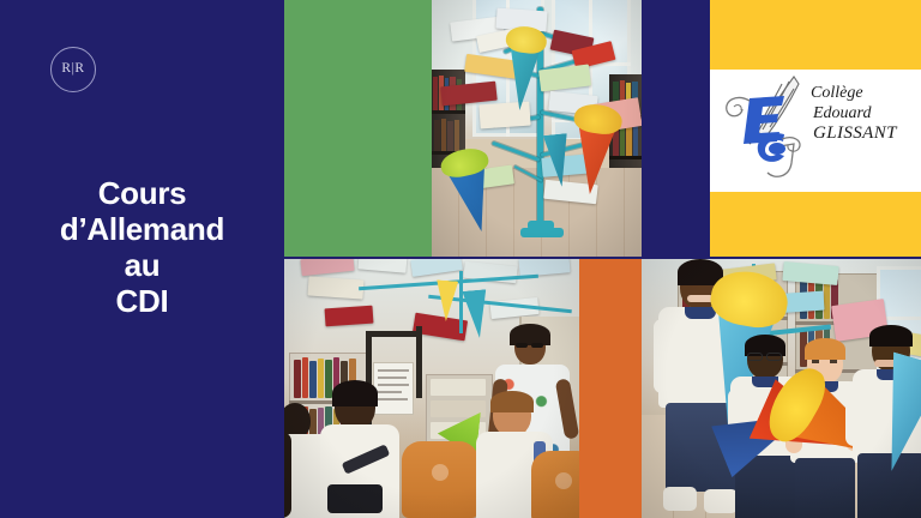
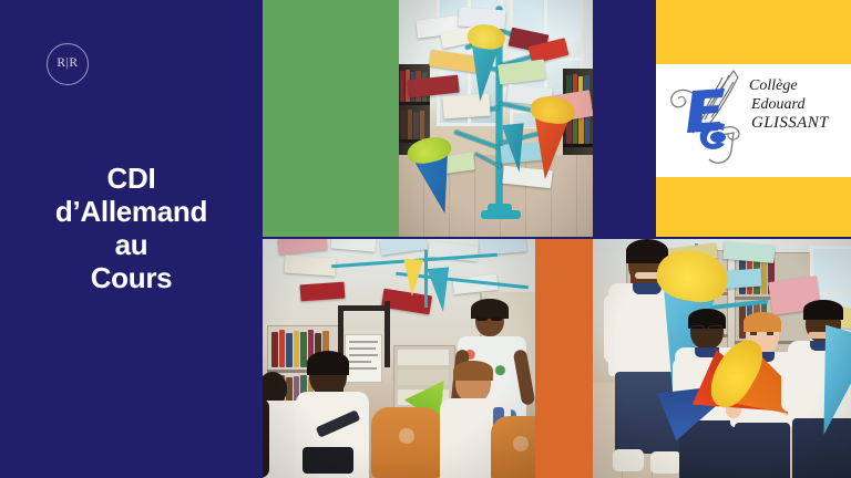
  Collège
  Edouard
  GLISSANT
  R|R
- Cours
+ CDI
  d’Allemand
  au
- CDI
+ Cours
